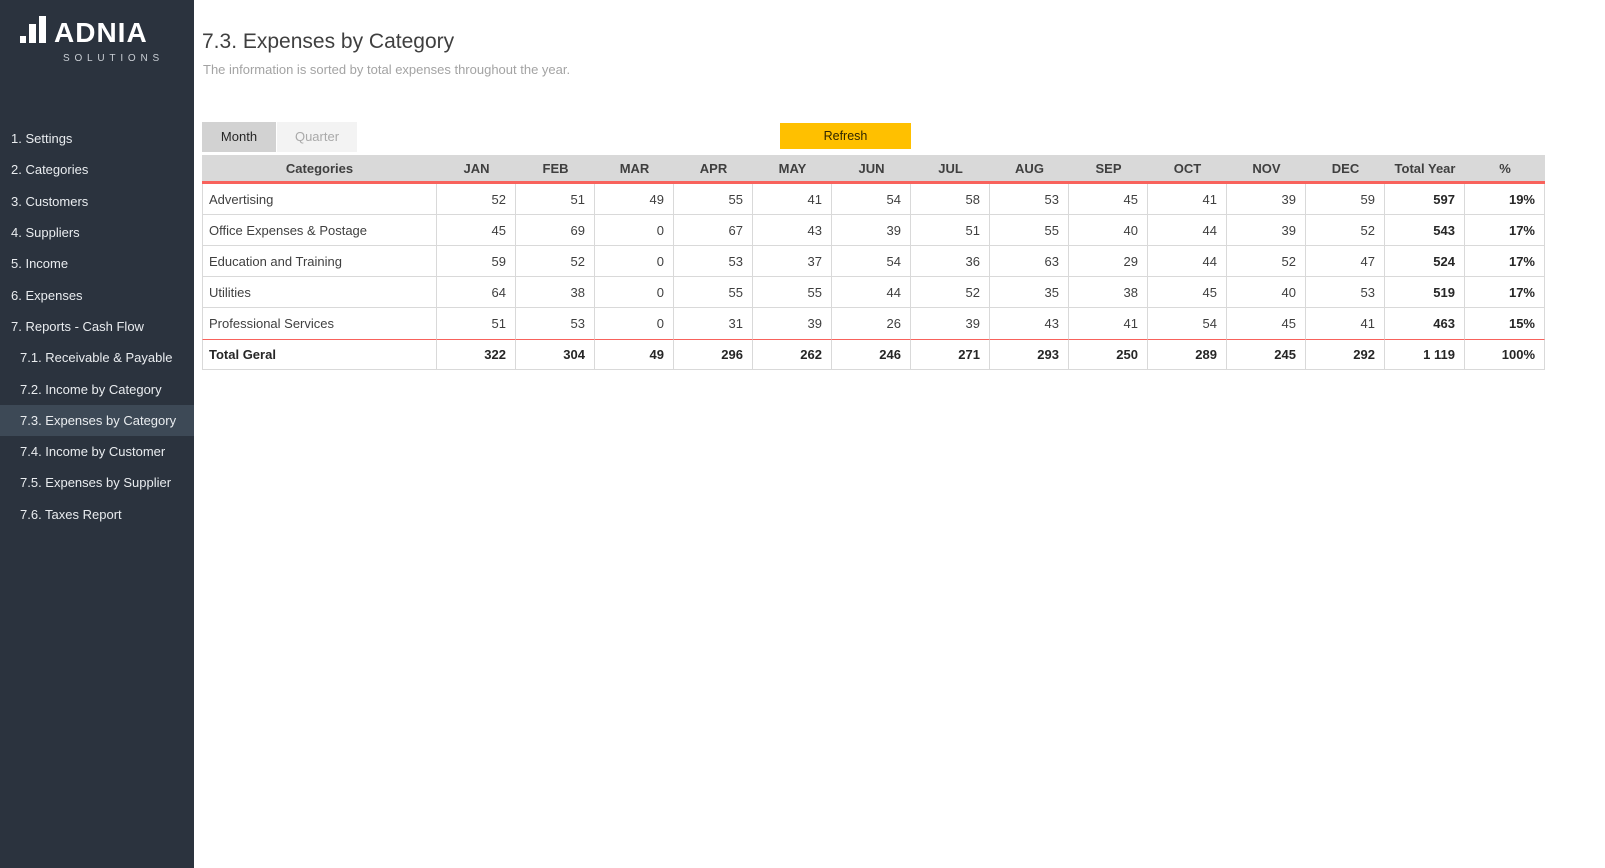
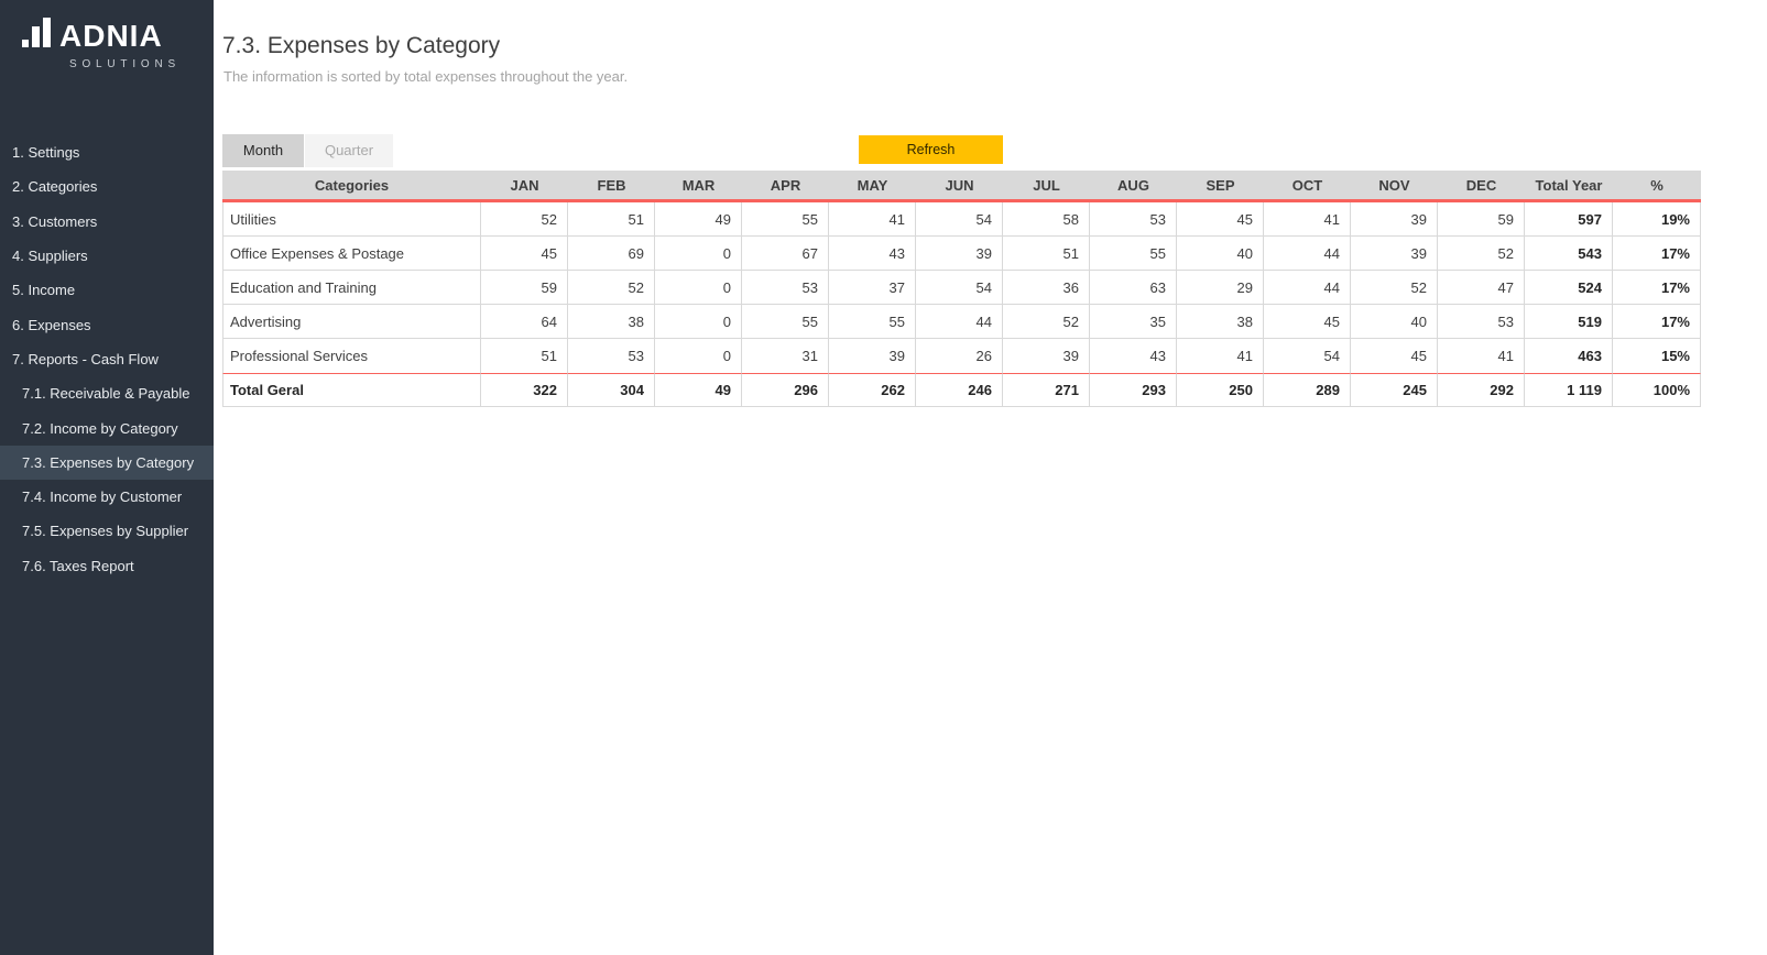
  ADNIA
  SOLUTIONS
  1. Settings
  2. Categories
  3. Customers
  4. Suppliers
  5. Income
  6. Expenses
  7. Reports - Cash Flow
  7.1. Receivable & Payable
  7.2. Income by Category
  7.3. Expenses by Category
  7.4. Income by Customer
  7.5. Expenses by Supplier
  7.6. Taxes Report
  7.3. Expenses by Category
  The information is sorted by total expenses throughout the year.
  Month
  Quarter
  Refresh
  Categories	JAN	FEB	MAR	APR	MAY	JUN	JUL	AUG	SEP	OCT	NOV	DEC	Total Year	%
- Advertising	52	51	49	55	41	54	58	53	45	41	39	59	597	19%
+ Utilities	52	51	49	55	41	54	58	53	45	41	39	59	597	19%
  Office Expenses & Postage	45	69	0	67	43	39	51	55	40	44	39	52	543	17%
  Education and Training	59	52	0	53	37	54	36	63	29	44	52	47	524	17%
- Utilities	64	38	0	55	55	44	52	35	38	45	40	53	519	17%
+ Advertising	64	38	0	55	55	44	52	35	38	45	40	53	519	17%
  Professional Services	51	53	0	31	39	26	39	43	41	54	45	41	463	15%
  Total Geral	322	304	49	296	262	246	271	293	250	289	245	292	1 119	100%
